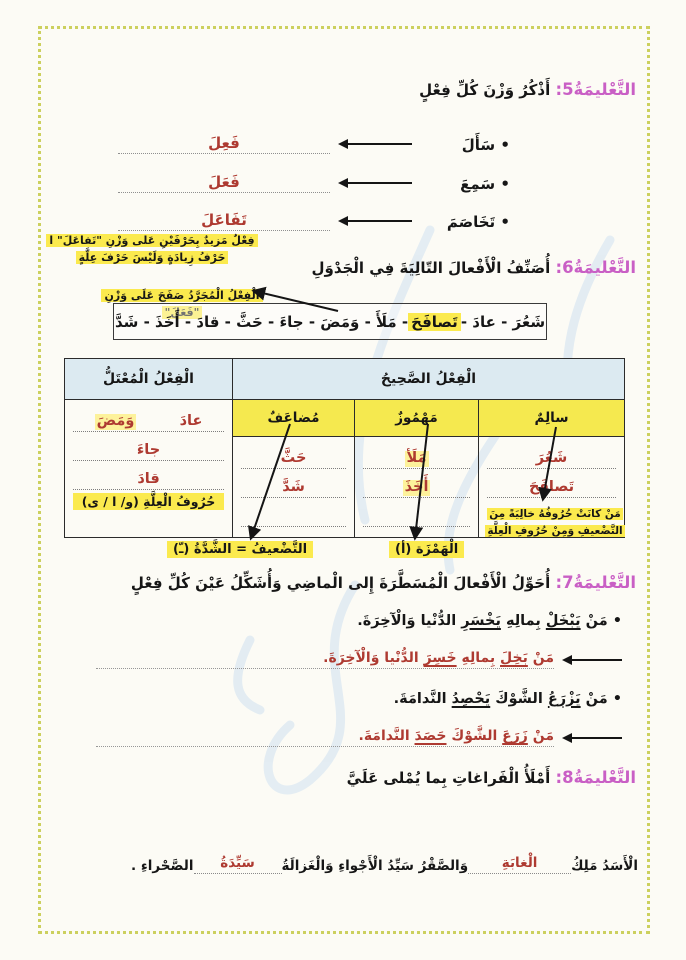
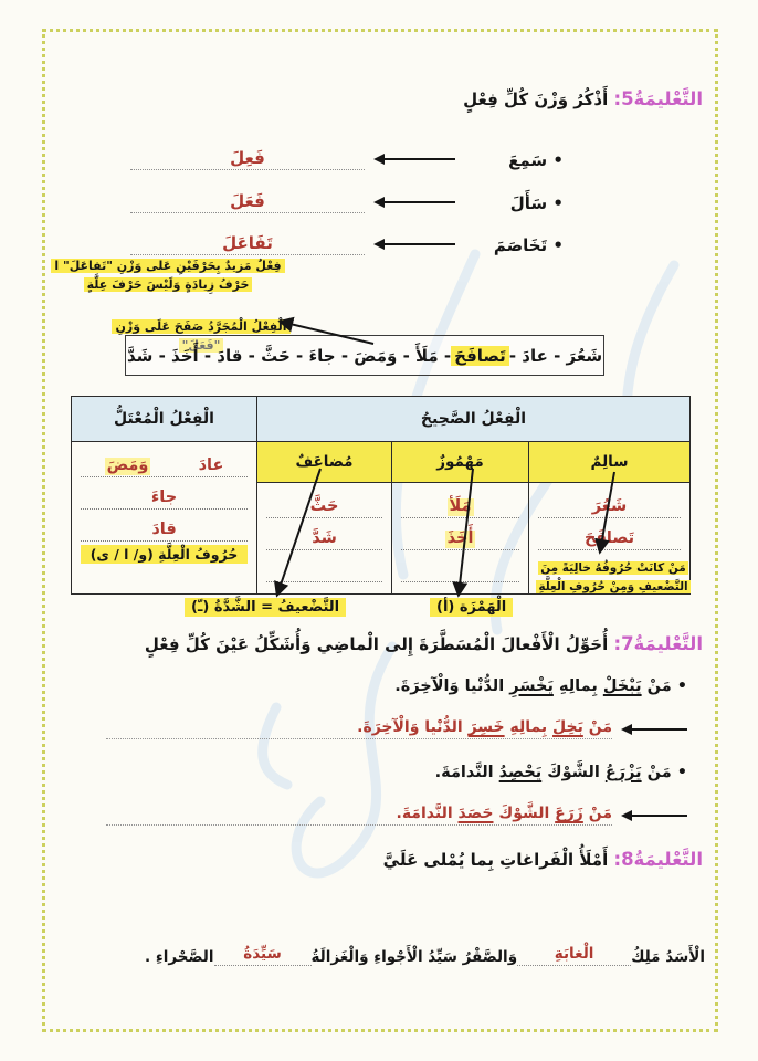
  التَّعْليمَةُ5: أَذْكُرُ وَزْنَ كُلِّ فِعْلٍ
- • سَأَلَ
+ • سَمِعَ
  فَعِلَ
- • سَمِعَ
+ • سَأَلَ
  فَعَلَ
  • تَخَاصَمَ
  تَفَاعَلَ
  فِعْلٌ مَزيدٌ بِحَرْفَيْنِ عَلى وَزْنِ "تَفاعَلَ" ا حَرْفُ زِيادَةٍ وَلَيْسَ حَرْفَ عِلَّةٍ
- التَّعْليمَةُ6: أُصَنِّفُ الْأَفْعالَ التّالِيَةَ فِي الْجَدْوَلِ
  الْفِعْلُ الْمُجَرَّدُ صَفَحَ عَلَى وَزْنِ "فَعَلَ"
  شَعُرَ - عادَ -
  تَصافَحَ
  - مَلَأَ - وَمَضَ - جاءَ - حَثَّ - قادَ - أَخَذَ - شَدَّ
  الْفِعْلُ الصَّحِيحُ	الْفِعْلُ الْمُعْتَلُّ
  سالِمٌ	مَهْمُوزٌ	مُضاعَفٌ	عادَ وَمَضَ جاءَ قادَ حُرُوفُ الْعِلَّةِ (و/ ا / ى)
  شَعُرَ تَصاحَ	مَلَأ أَخَذَ	حَثَّ شَدَّ
  مَنْ كانَتْ حُرُوفُهُ خالِيَةً مِنَ
  التَّضْعيفِ وَمِنْ حُرُوفِ الْعِلَّةِ
  الْهَمْزَة (أ)
  التَّضْعيفُ = الشَّدَّةُ (ـّ)
  التَّعْليمَةُ7: أُحَوِّلُ الْأَفْعالَ الْمُسَطَّرَةَ إِلى الْماضِي وَأُشَكِّلُ عَيْنَ كُلِّ فِعْلٍ
  • مَنْ يَبْخَلْ بِمالِهِ يَخْسَرِ الدُّنْيا وَالْآخِرَةَ.
  مَنْ بَخِلَ بِمالِهِ خَسِرَ الدُّنْيا وَالْآخِرَةَ.
  • مَنْ يَزْرَعُ الشَّوْكَ يَحْصِدُ النَّدامَةَ.
  مَنْ زَرَعَ الشَّوْكَ حَصَدَ النَّدامَةَ.
  التَّعْليمَةُ8: أَمْلَأُ الْفَراغاتِ بِما يُمْلى عَلَيَّ
  الْأَسَدُ مَلِكُ
  الْغابَةِ
  وَالصَّقْرُ سَيِّدُ الْأَجْواءِ وَالْغَزالَةُ
  سَيِّدَةُ
  الصَّحْراءِ .
